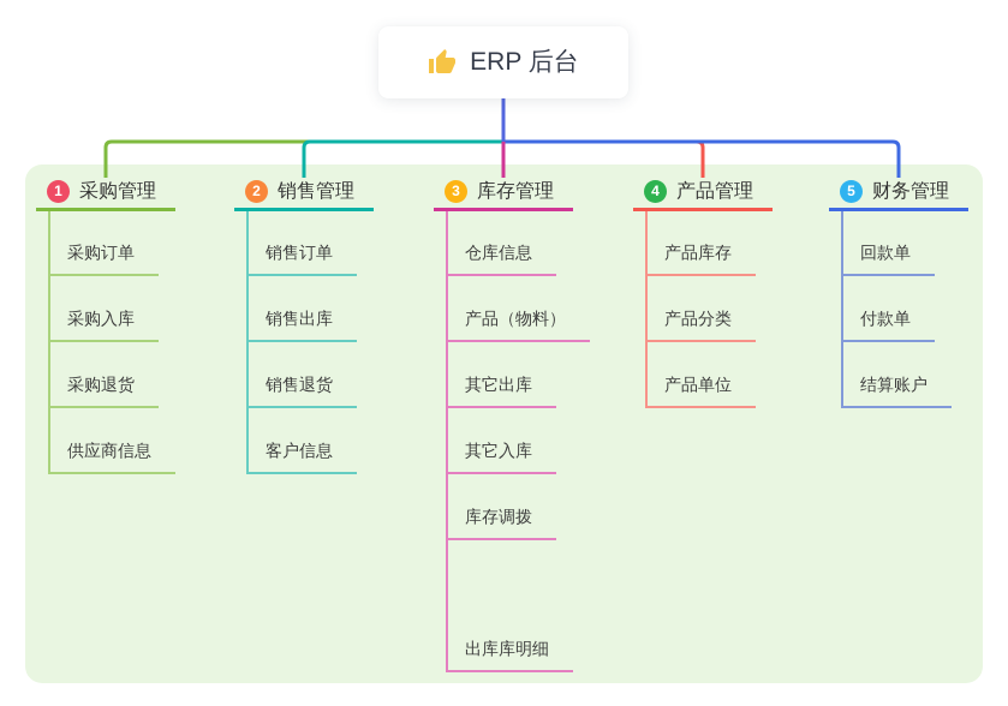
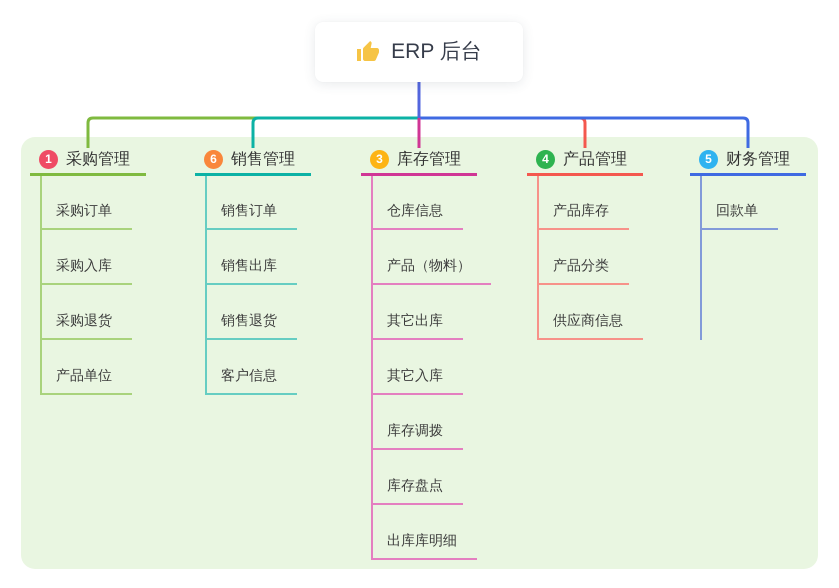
  ERP 后台
  1
  采购管理
  采购订单
  采购入库
  采购退货
- 供应商信息
+ 产品单位
- 2
+ 6
  销售管理
  销售订单
  销售出库
  销售退货
  客户信息
  3
  库存管理
  仓库信息
  产品（物料）
  其它出库
  其它入库
  库存调拨
+ 库存盘点
  出库库明细
  4
  产品管理
  产品库存
  产品分类
- 产品单位
+ 供应商信息
  5
  财务管理
  回款单
- 付款单
- 结算账户
